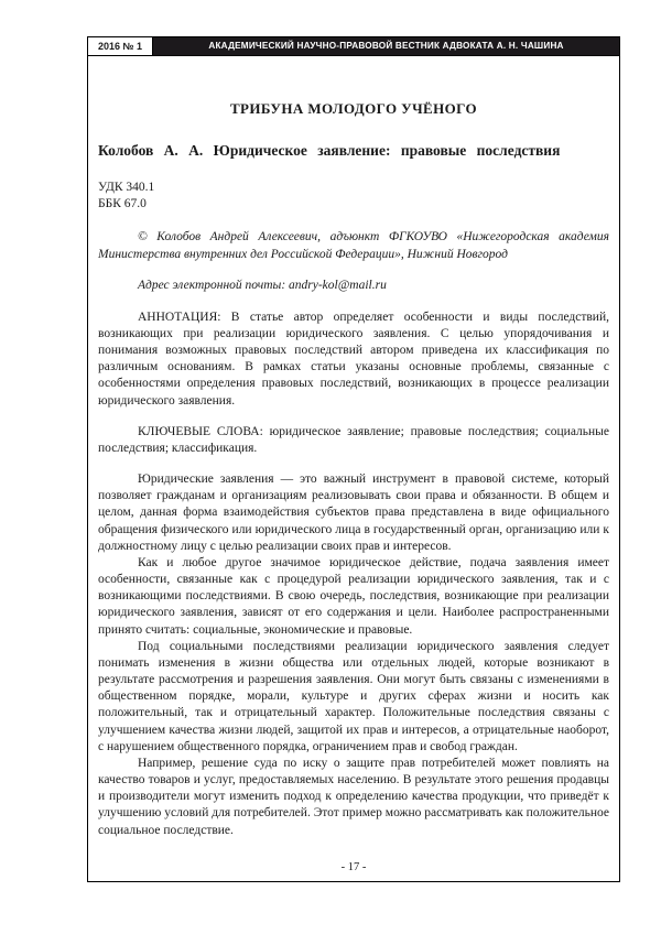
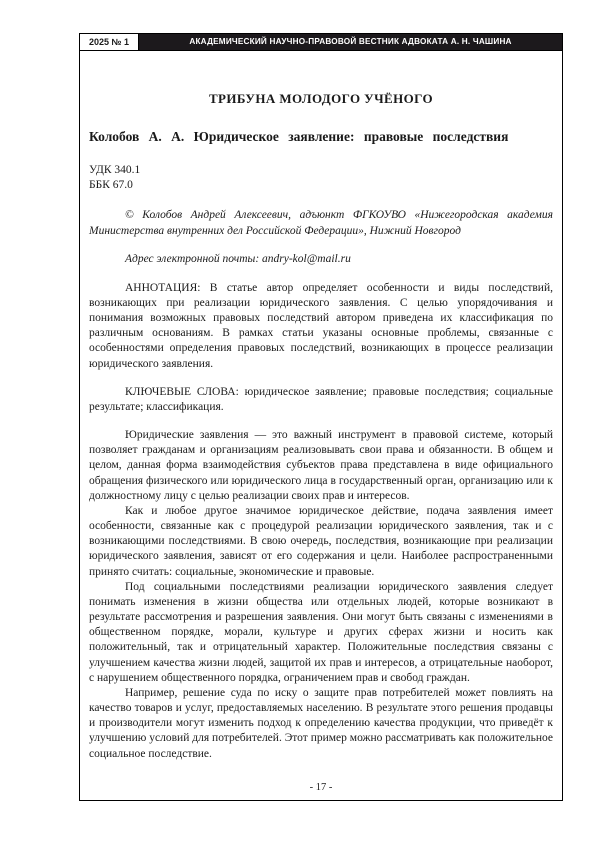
- 2016 № 1
+ 2025 № 1
  АКАДЕМИЧЕСКИЙ НАУЧНО-ПРАВОВОЙ ВЕСТНИК АДВОКАТА А. Н. ЧАШИНА
  ТРИБУНА МОЛОДОГО УЧЁНОГО
  Колобов А. А. Юридическое заявление: правовые последствия
  УДК 340.1
  ББК 67.0
  © Колобов Андрей Алексеевич, адъюнкт ФГКОУВО «Нижегородская академия Министерства внутренних дел Российской Федерации», Нижний Новгород
  Адрес электронной почты: andry-kol@mail.ru
  АННОТАЦИЯ: В статье автор определяет особенности и виды последствий, возникающих при реализации юридического заявления. С целью упорядочивания и понимания возможных правовых последствий автором приведена их классификация по различным основаниям. В рамках статьи указаны основные проблемы, связанные с особенностями определения правовых последствий, возникающих в процессе реализации юридического заявления.
- КЛЮЧЕВЫЕ СЛОВА: юридическое заявление; правовые последствия; социальные последствия; классификация.
+ КЛЮЧЕВЫЕ СЛОВА: юридическое заявление; правовые последствия; социальные результате; классификация.
  Юридические заявления — это важный инструмент в правовой системе, который позволяет гражданам и организациям реализовывать свои права и обязанности. В общем и целом, данная форма взаимодействия субъектов права представлена в виде официального обращения физического или юридического лица в государственный орган, организацию или к должностному лицу с целью реализации своих прав и интересов.
  Как и любое другое значимое юридическое действие, подача заявления имеет особенности, связанные как с процедурой реализации юридического заявления, так и с возникающими последствиями. В свою очередь, последствия, возникающие при реализации юридического заявления, зависят от его содержания и цели. Наиболее распространенными принято считать: социальные, экономические и правовые.
  Под социальными последствиями реализации юридического заявления следует понимать изменения в жизни общества или отдельных людей, которые возникают в результате рассмотрения и разрешения заявления. Они могут быть связаны с изменениями в общественном порядке, морали, культуре и других сферах жизни и носить как положительный, так и отрицательный характер. Положительные последствия связаны с улучшением качества жизни людей, защитой их прав и интересов, а отрицательные наоборот, с нарушением общественного порядка, ограничением прав и свобод граждан.
  Например, решение суда по иску о защите прав потребителей может повлиять на качество товаров и услуг, предоставляемых населению. В результате этого решения продавцы и производители могут изменить подход к определению качества продукции, что приведёт к улучшению условий для потребителей. Этот пример можно рассматривать как положительное социальное последствие.
  - 17 -
